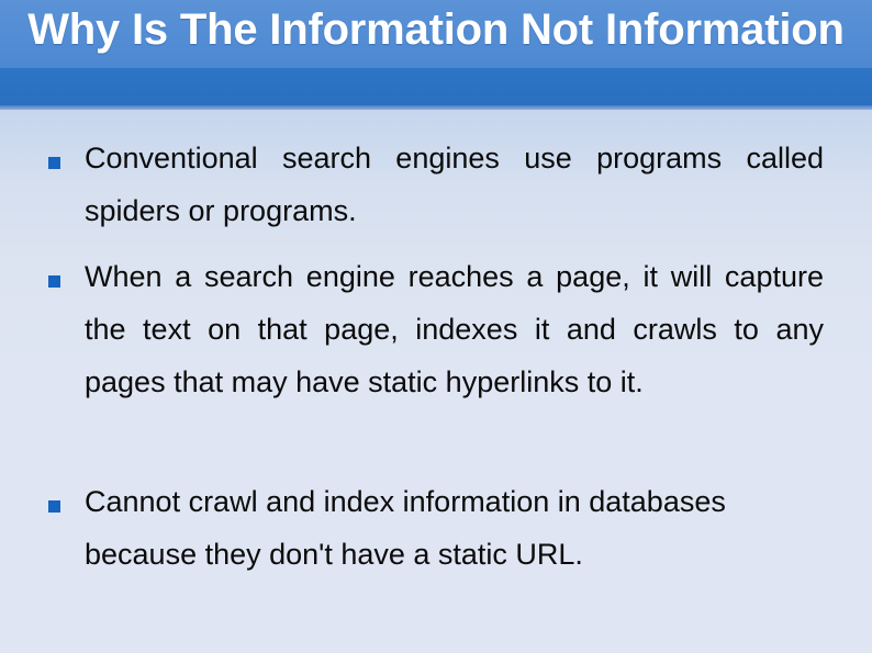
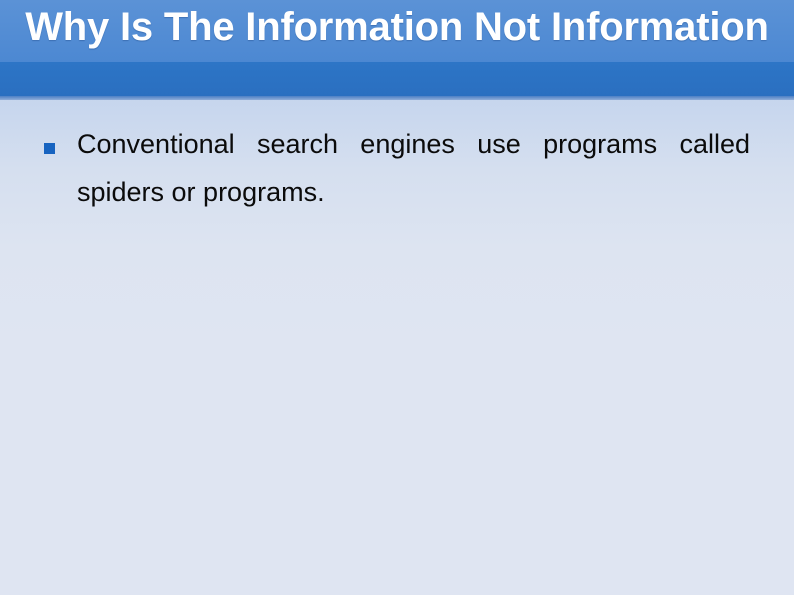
  Why Is The Information Not Information
  Conventional search engines use programs called spiders or programs.
- When a search engine reaches a page, it will capture the text on that page, indexes it and crawls to any pages that may have static hyperlinks to it.
- Cannot crawl and index information in databases because they don't have a static URL.
